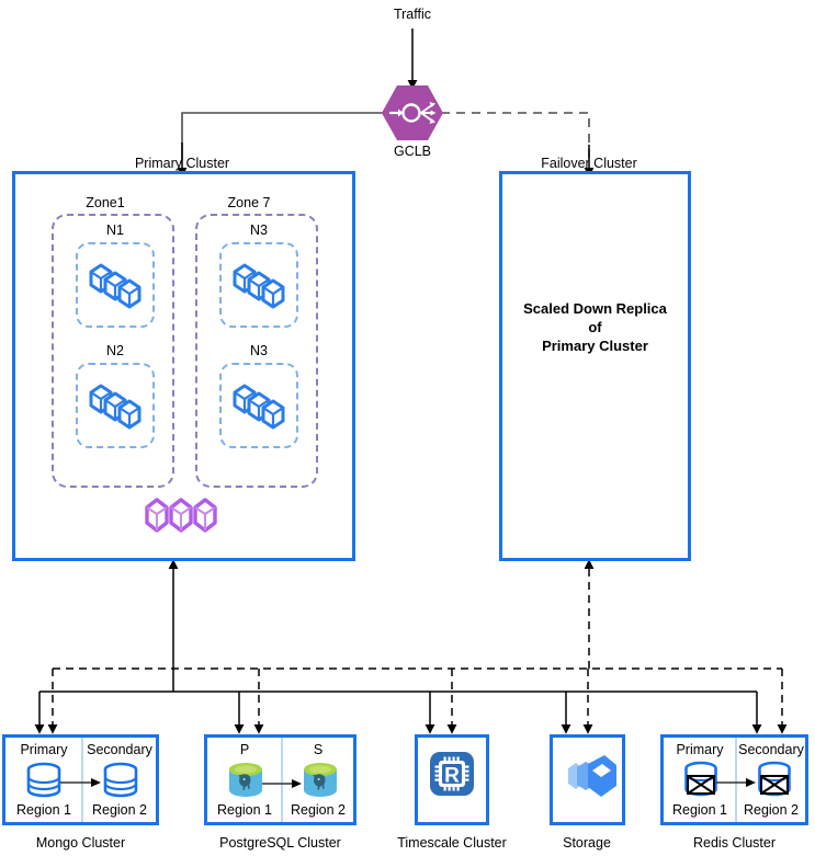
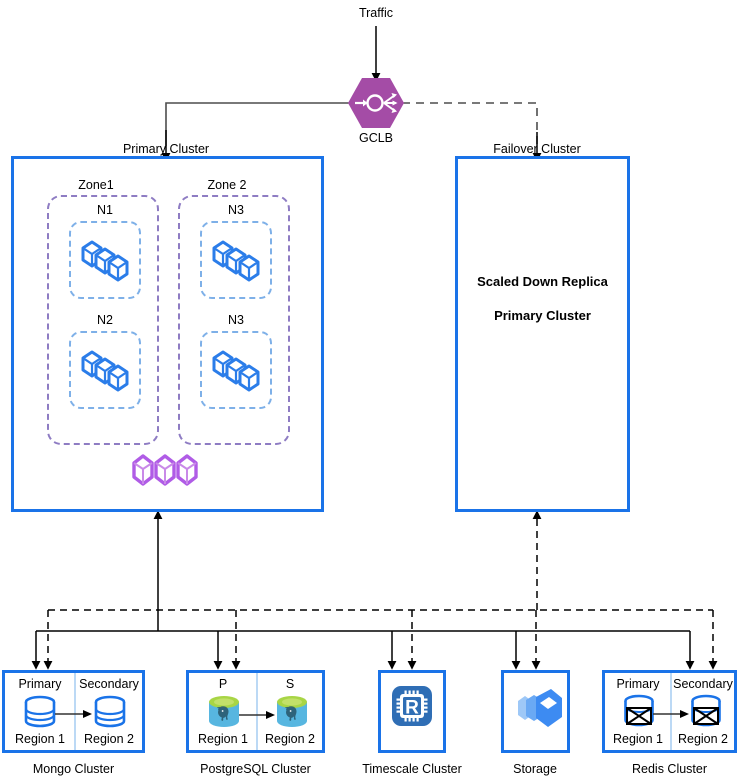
  Traffic
  GCLB
  Primary Cluster
  Zone1
  N1
  N2
- Zone 7
+ Zone 2
  N3
  N3
  Failover Cluster
  Scaled Down Replica
- of
  Primary Cluster
  Primary
  Secondary
  Region 1
  Region 2
  Mongo Cluster
  P
  S
  Region 1
  Region 2
  PostgreSQL Cluster
  R
  Timescale Cluster
  Storage
  Primary
  Secondary
  Region 1
  Region 2
  Redis Cluster
